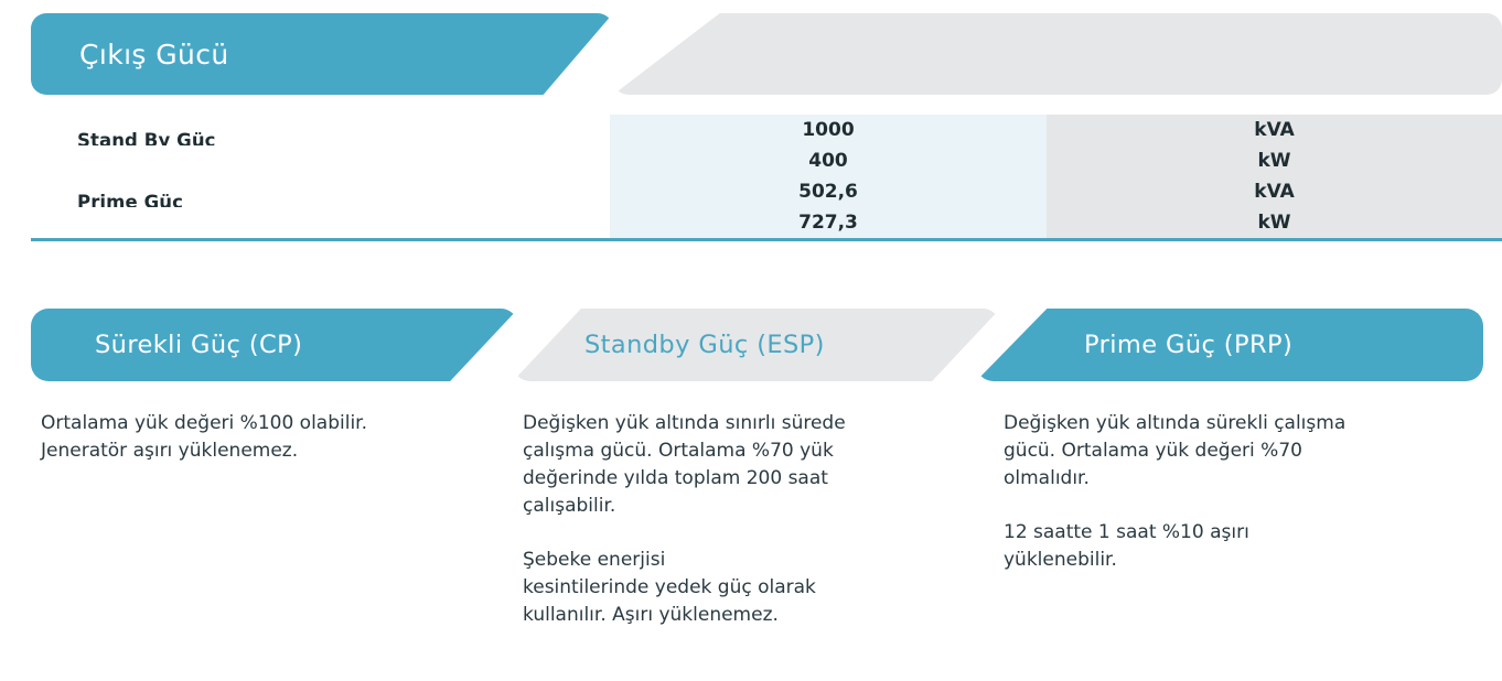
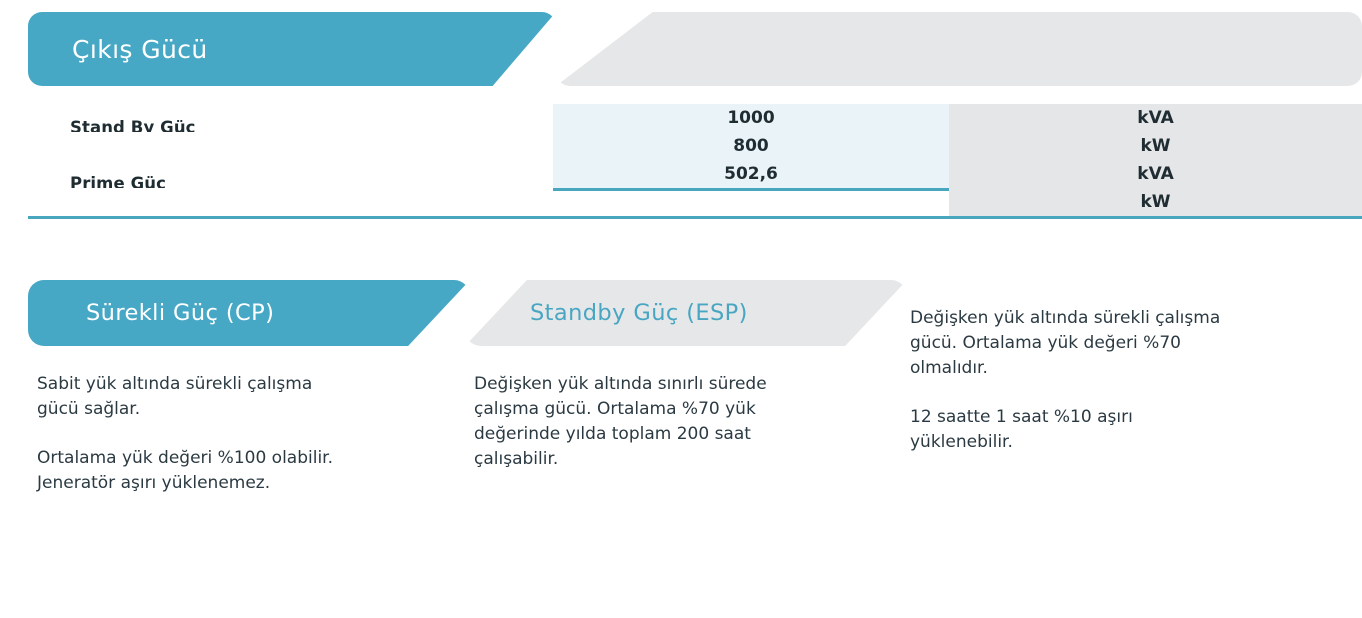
  Çıkış Gücü
  Stand By Güç
  1000
  kVA
- 400
+ 800
  kW
  Prime Güç
  502,6
  kVA
- 727,3
  kW
  Sürekli Güç (CP)
+ Sabit yük altında sürekli çalışma
+ gücü sağlar.
  Ortalama yük değeri %100 olabilir.
  Jeneratör aşırı yüklenemez.
  Standby Güç (ESP)
  Değişken yük altında sınırlı sürede
  çalışma gücü. Ortalama %70 yük
  değerinde yılda toplam 200 saat
  çalışabilir.
- Şebeke enerjisi
- kesintilerinde yedek güç olarak
- kullanılır. Aşırı yüklenemez.
- Prime Güç (PRP)
  Değişken yük altında sürekli çalışma
  gücü. Ortalama yük değeri %70
  olmalıdır.
  12 saatte 1 saat %10 aşırı
  yüklenebilir.
